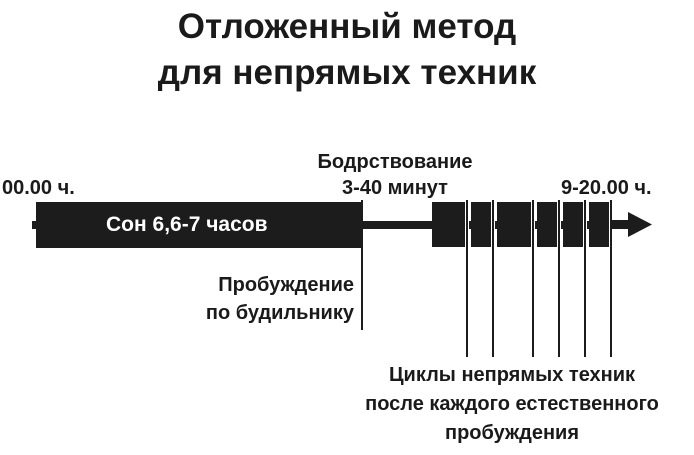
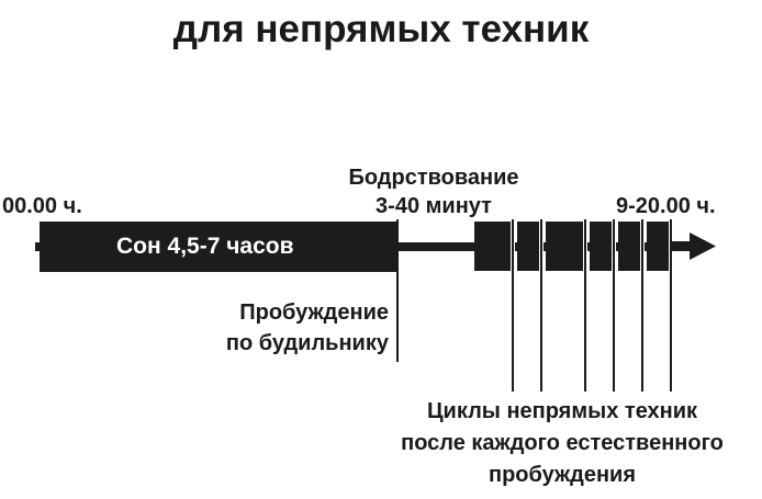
- Отложенный метод
  для непрямых техник
  00.00 ч.
  Бодрствование
  3-40 минут
  9-20.00 ч.
- Сон 6,6-7 часов
+ Сон 4,5-7 часов
  Пробуждение
  по будильнику
  Циклы непрямых техник
  после каждого естественного
  пробуждения
